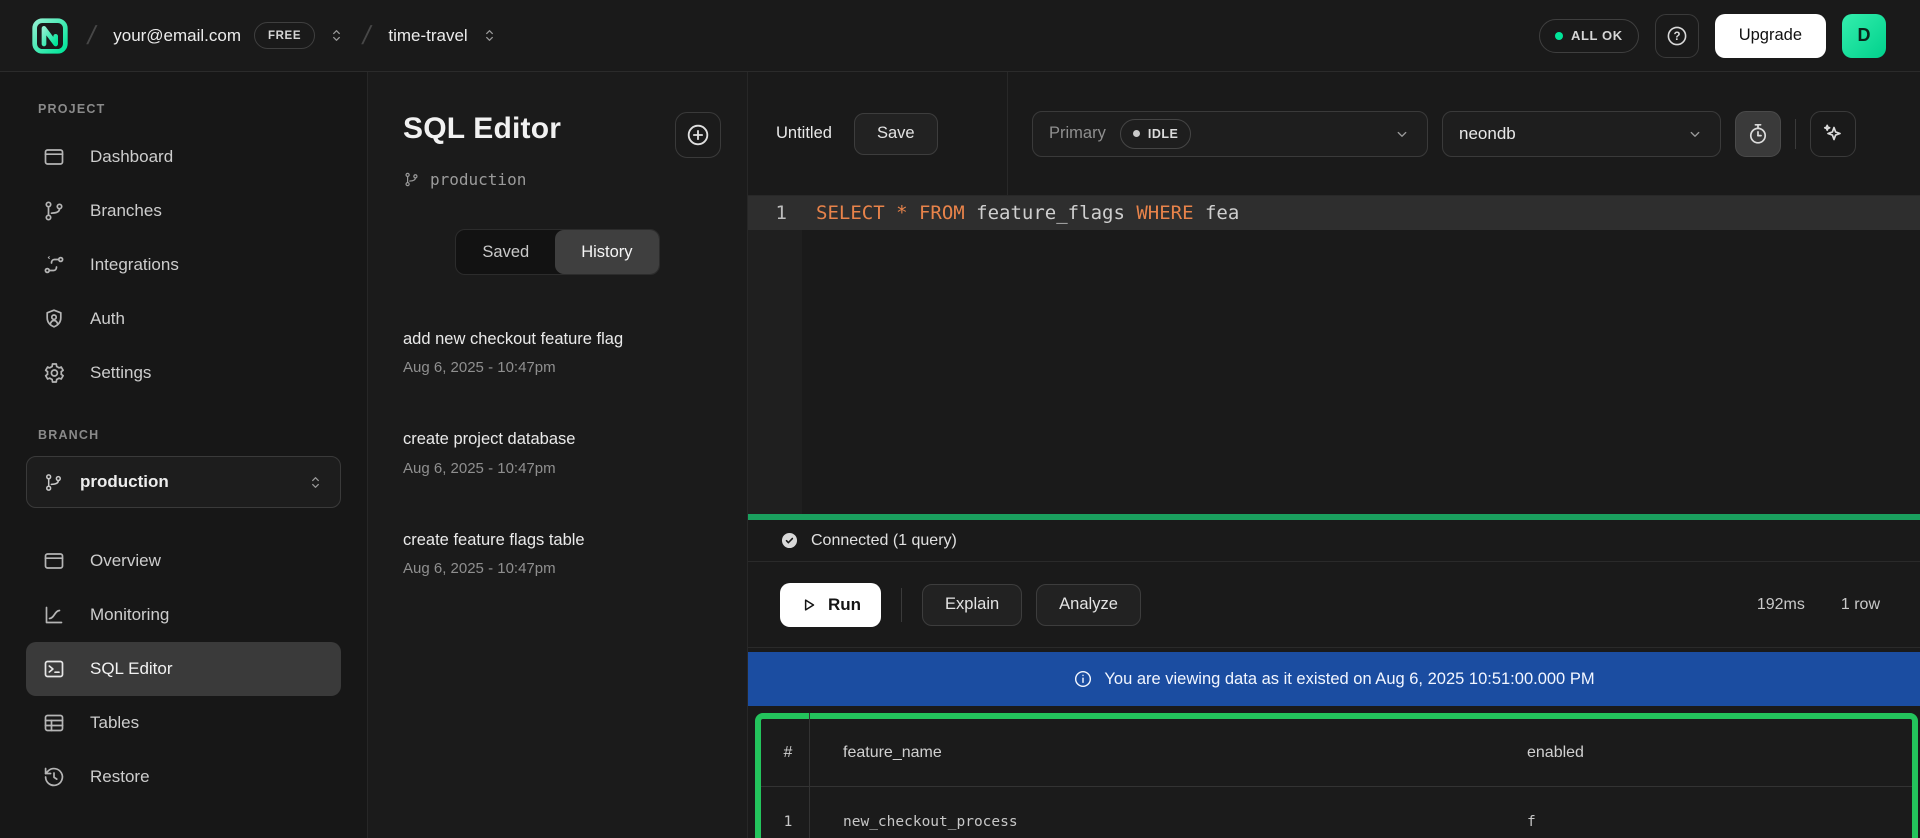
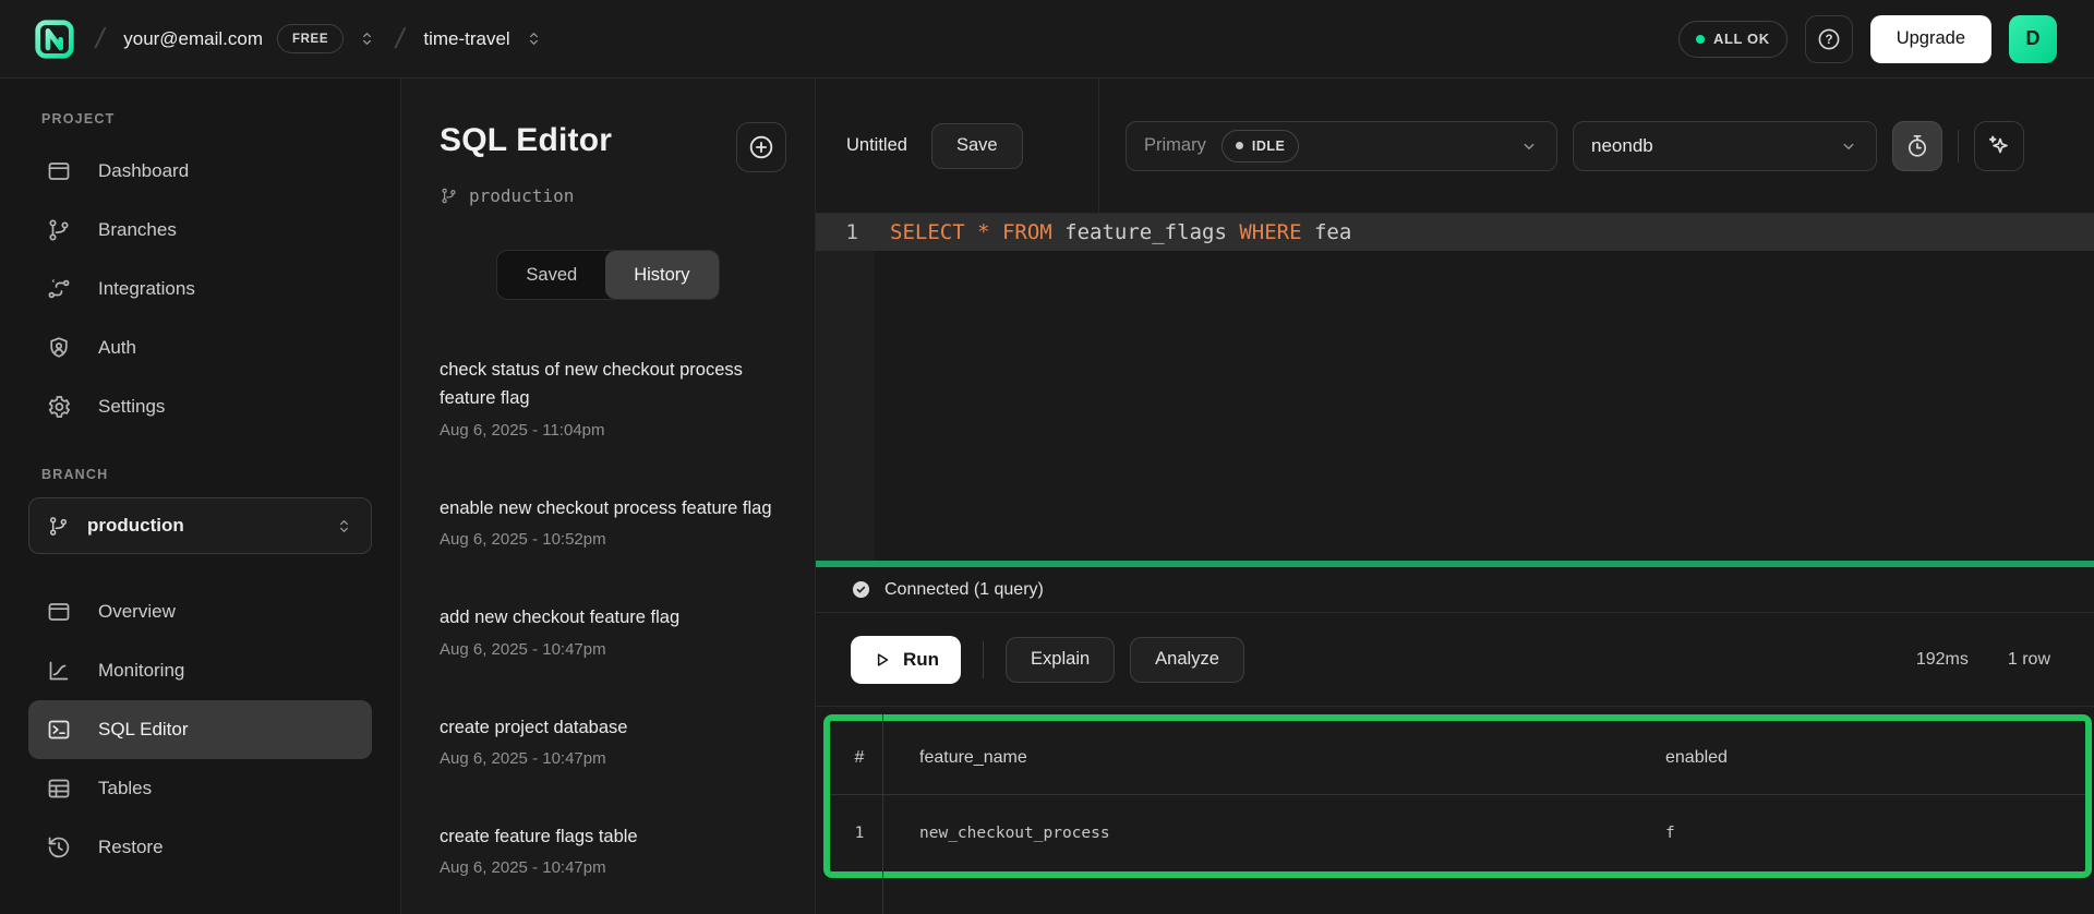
  your@email.com
  FREE
  time-travel
  ALL OK
  ?
  Upgrade
  D
  PROJECT
  Dashboard
  Branches
  Integrations
  Auth
  Settings
  BRANCH
  production
  Overview
  Monitoring
  SQL Editor
  Tables
  Restore
  SQL Editor
  production
  Saved
  History
+ check status of new checkout process feature flag
+ Aug 6, 2025 - 11:04pm
+ enable new checkout process feature flag
+ Aug 6, 2025 - 10:52pm
  add new checkout feature flag
  Aug 6, 2025 - 10:47pm
  create project database
  Aug 6, 2025 - 10:47pm
  create feature flags table
  Aug 6, 2025 - 10:47pm
  Untitled
  Save
  Primary
  IDLE
  neondb
  1
  SELECT * FROM feature_flags WHERE fea
  Connected (1 query)
  Run
  Explain
  Analyze
  192ms
  1 row
- You are viewing data as it existed on Aug 6, 2025 10:51:00.000 PM
  #
  feature_name
  enabled
  1
  new_checkout_process
  f
